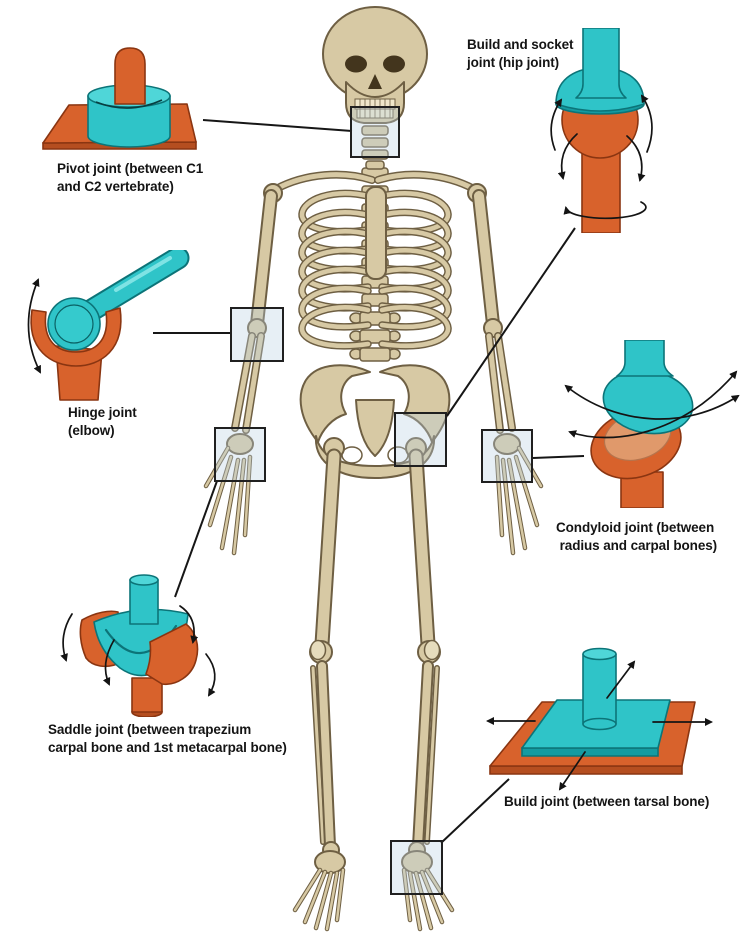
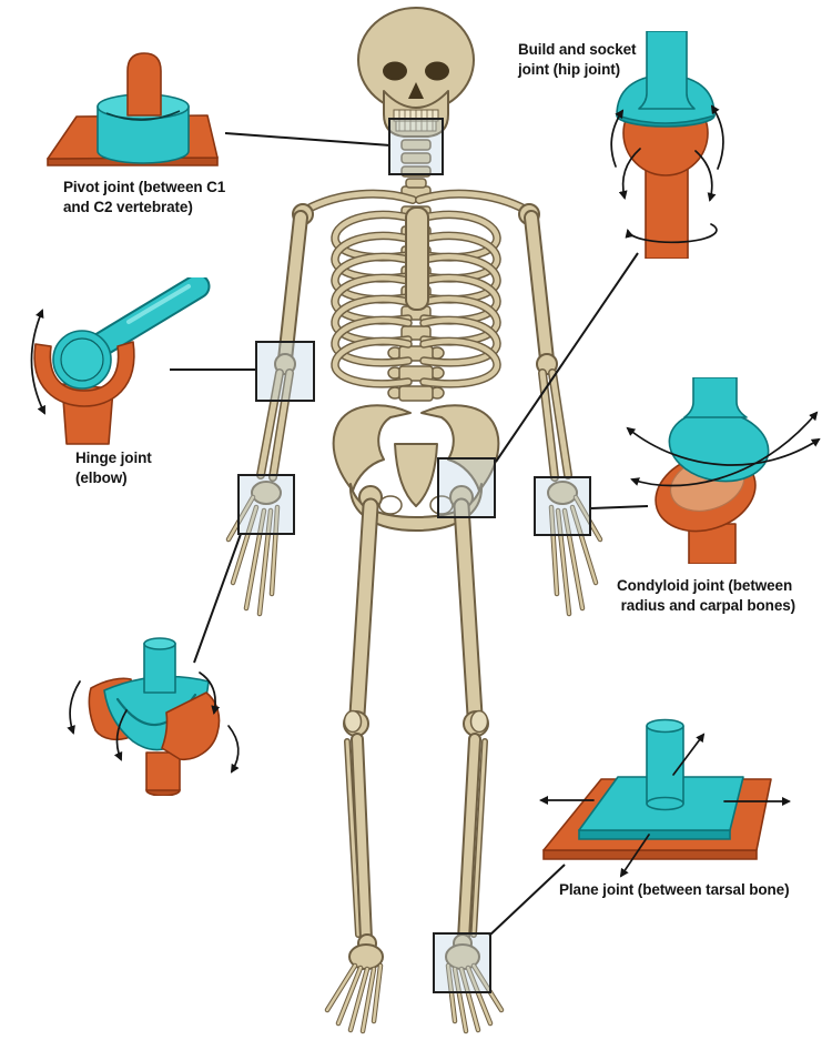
  Pivot joint (between C1
  and C2 vertebrate)
  Build and socket
  joint (hip joint)
  Hinge joint
  (elbow)
  Condyloid joint (between
  radius and carpal bones)
- Saddle joint (between trapezium
- carpal bone and 1st metacarpal bone)
- Build joint (between tarsal bone)
+ Plane joint (between tarsal bone)
